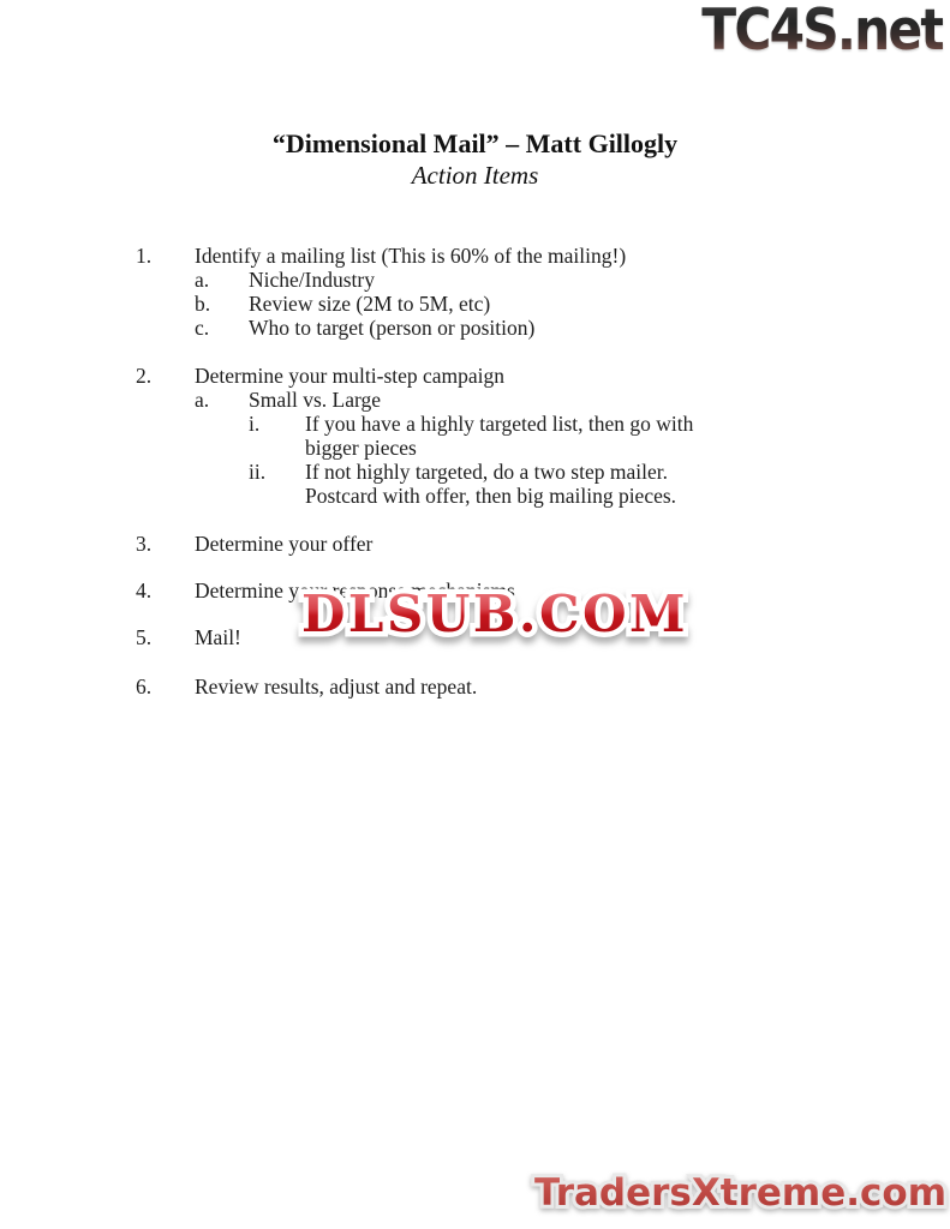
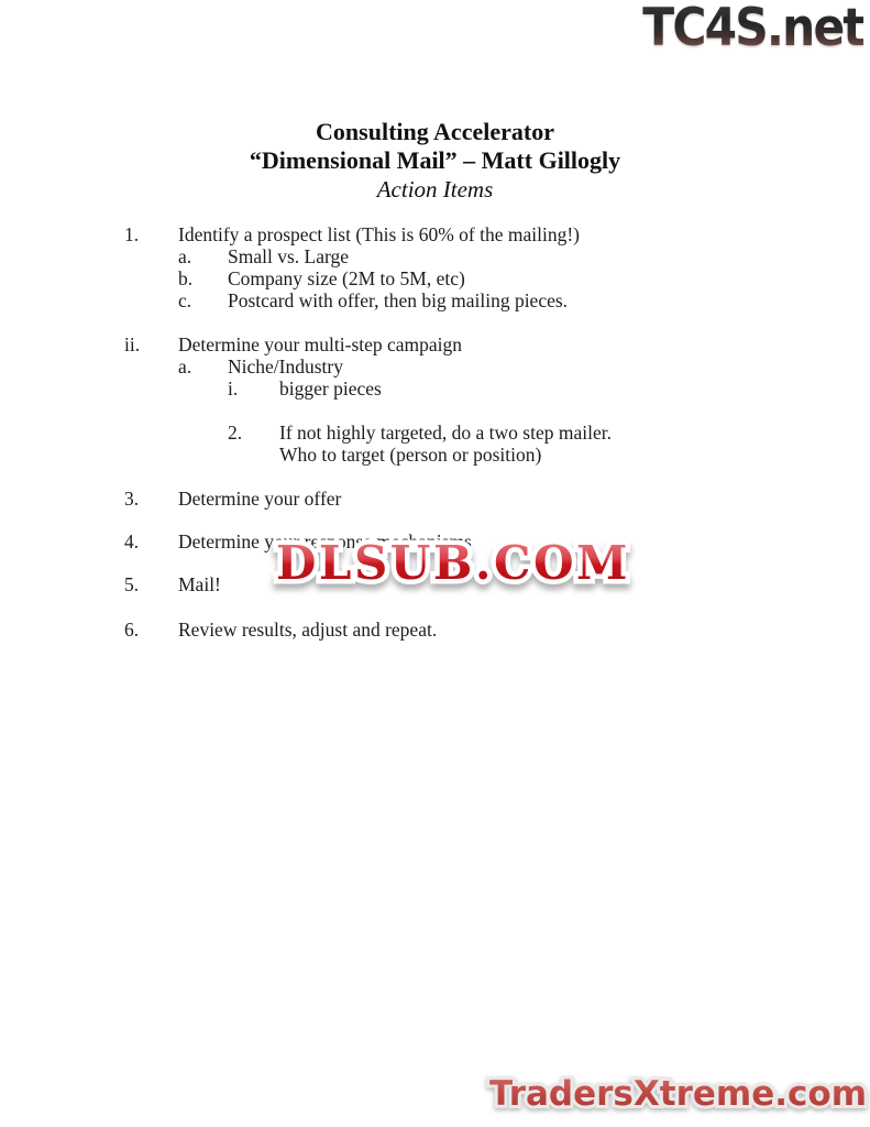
  TC4S.net
+ Consulting Accelerator
  “Dimensional Mail” – Matt Gillogly
  Action Items
  1.
- Identify a mailing list (This is 60% of the mailing!)
+ Identify a prospect list (This is 60% of the mailing!)
  a.
- Niche/Industry
+ Small vs. Large
  b.
- Review size (2M to 5M, etc)
+ Company size (2M to 5M, etc)
  c.
- Who to target (person or position)
+ Postcard with offer, then big mailing pieces.
- 2.
+ ii.
  Determine your multi-step campaign
  a.
- Small vs. Large
+ Niche/Industry
  i.
- If you have a highly targeted list, then go with
  bigger pieces
- ii.
+ 2.
  If not highly targeted, do a two step mailer.
- Postcard with offer, then big mailing pieces.
+ Who to target (person or position)
  3.
  Determine your offer
  4.
  5.
  Mail!
  6.
  Review results, adjust and repeat.
  DLSUB.COM
  TradersXtreme.com
